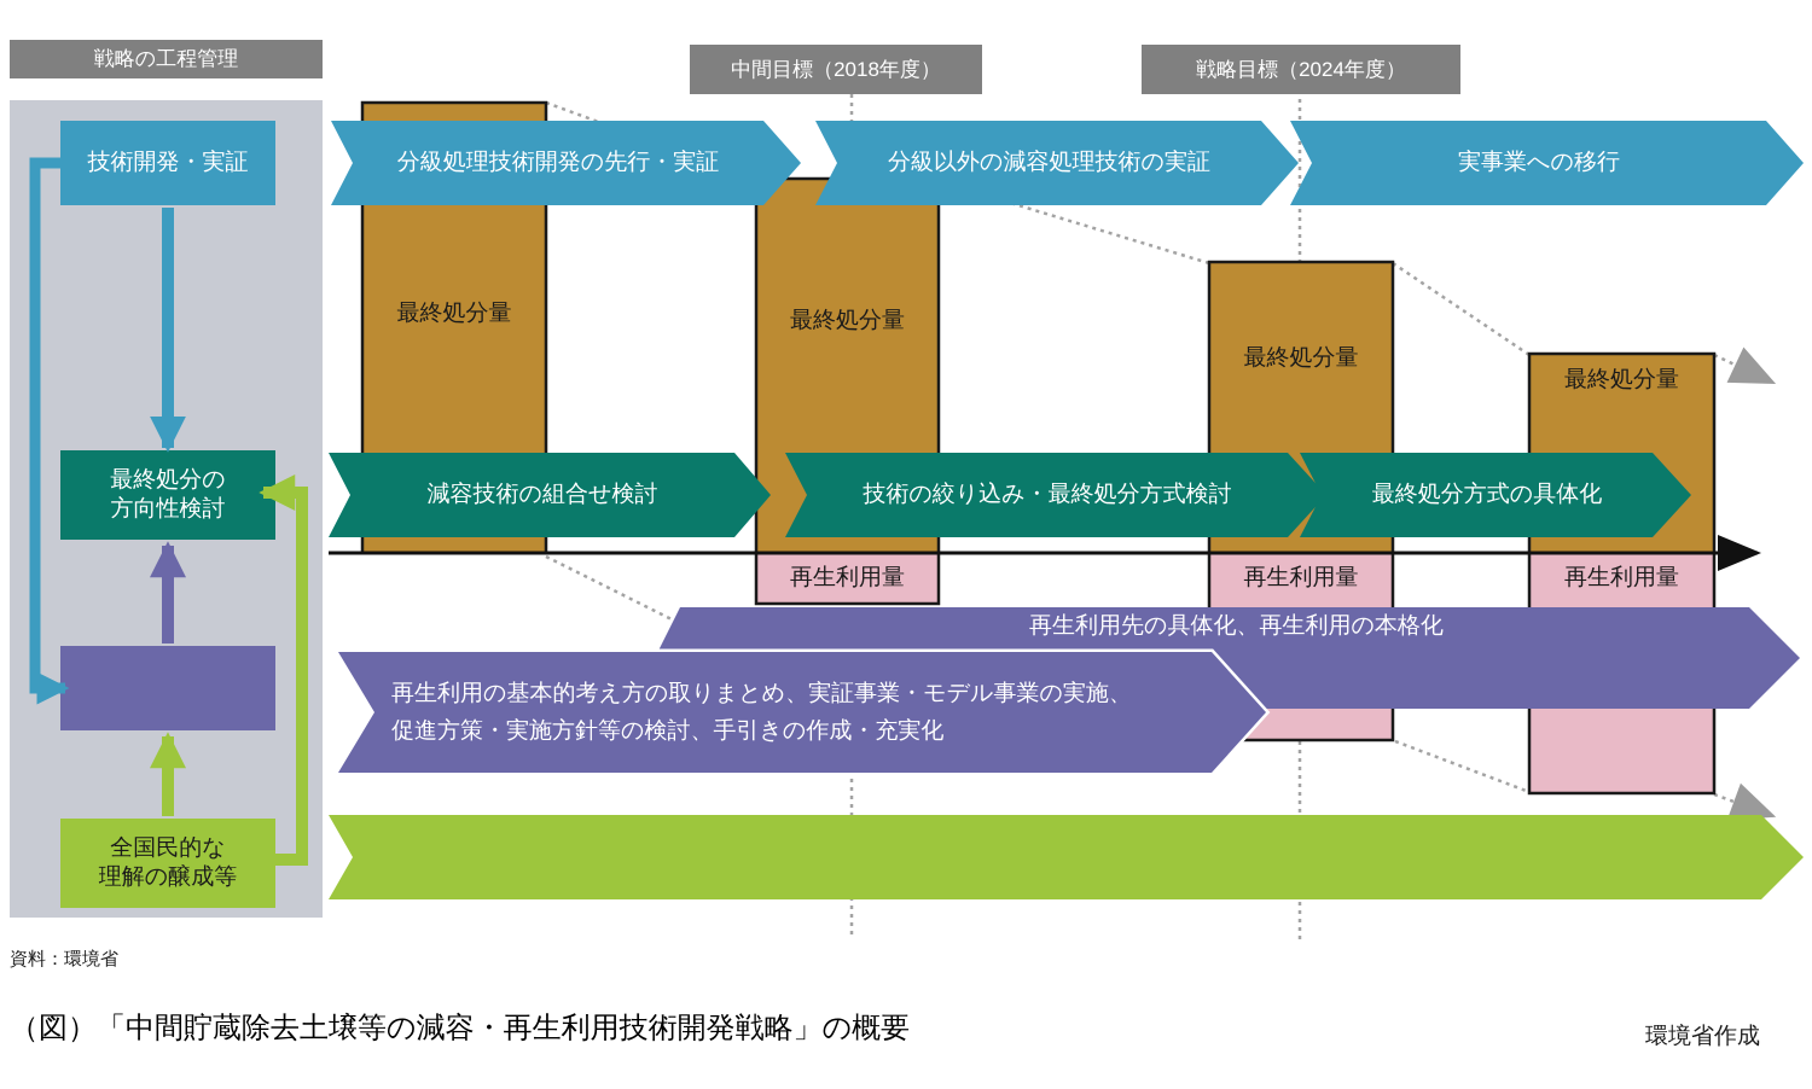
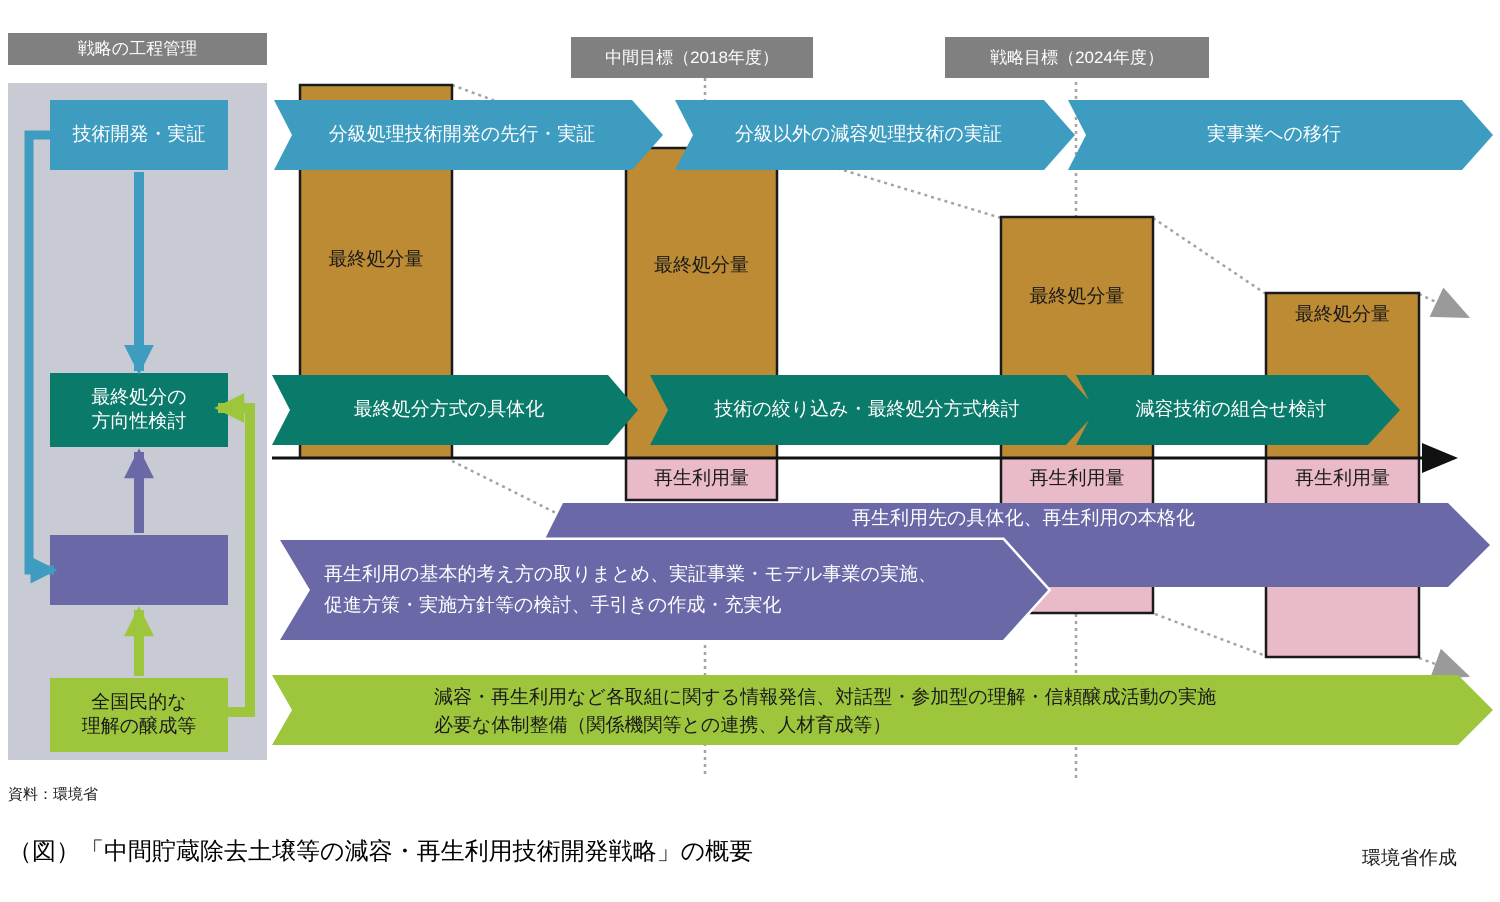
  戦略の工程管理
  中間目標（2018年度）
  戦略目標（2024年度）
  技術開発・実証
  最終処分の
  方向性検討
  全国民的な
  理解の醸成等
  分級処理技術開発の先行・実証
  分級以外の減容処理技術の実証
  実事業への移行
- 減容技術の組合せ検討
+ 最終処分方式の具体化
  技術の絞り込み・最終処分方式検討
- 最終処分方式の具体化
+ 減容技術の組合せ検討
  最終処分量
  最終処分量
  最終処分量
  最終処分量
  再生利用量
  再生利用量
  再生利用量
  再生利用先の具体化、再生利用の本格化
  再生利用の基本的考え方の取りまとめ、実証事業・モデル事業の実施、
  促進方策・実施方針等の検討、手引きの作成・充実化
+ 減容・再生利用など各取組に関する情報発信、対話型・参加型の理解・信頼醸成活動の実施
+ 必要な体制整備（関係機関等との連携、人材育成等）
  資料：環境省
  （図）「中間貯蔵除去土壌等の減容・再生利用技術開発戦略」の概要
  環境省作成
